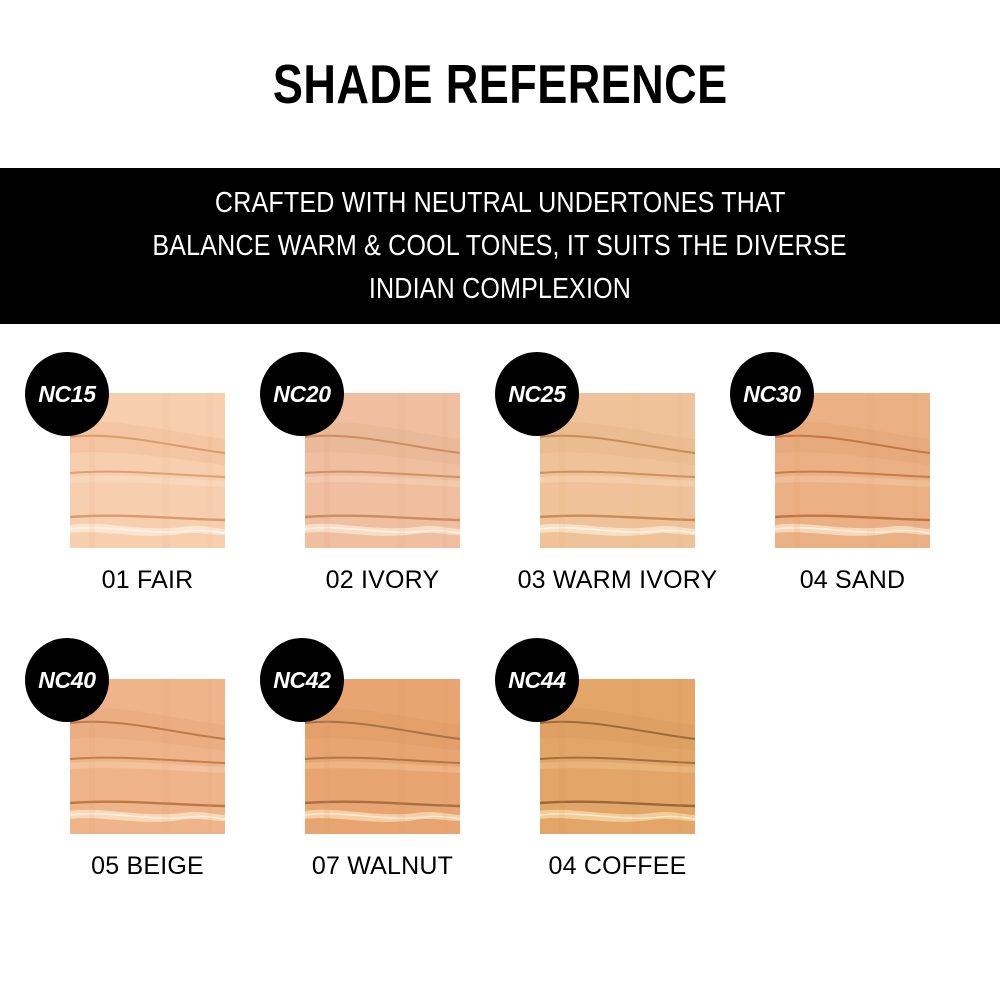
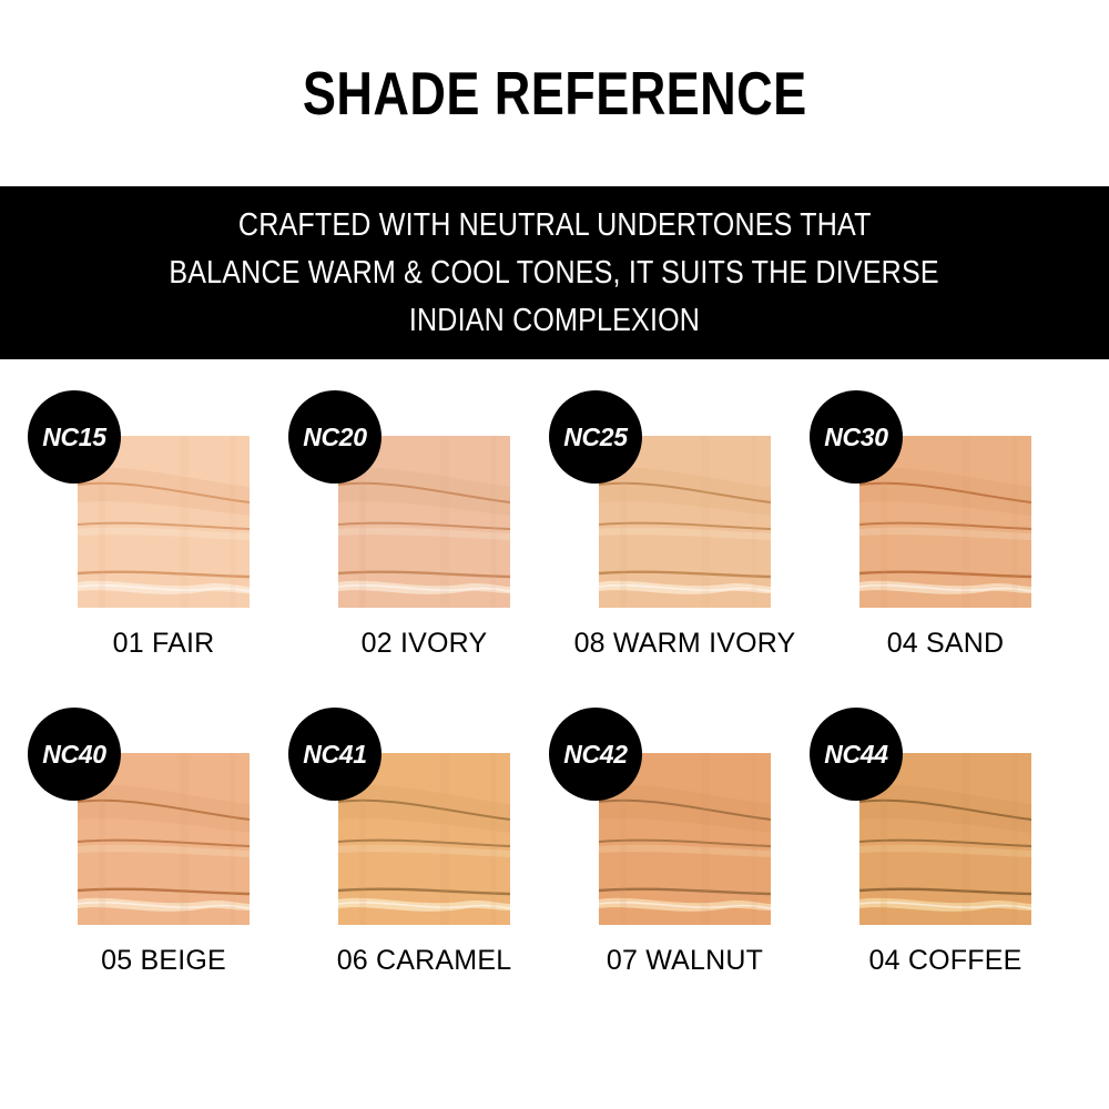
  SHADE REFERENCE
  CRAFTED WITH NEUTRAL UNDERTONES THAT
  BALANCE WARM & COOL TONES, IT SUITS THE DIVERSE
  INDIAN COMPLEXION
  NC15
  01 FAIR
  NC20
  02 IVORY
  NC25
- 03 WARM IVORY
+ 08 WARM IVORY
  NC30
  04 SAND
  NC40
  05 BEIGE
+ NC41
+ 06 CARAMEL
  NC42
  07 WALNUT
  NC44
  04 COFFEE
